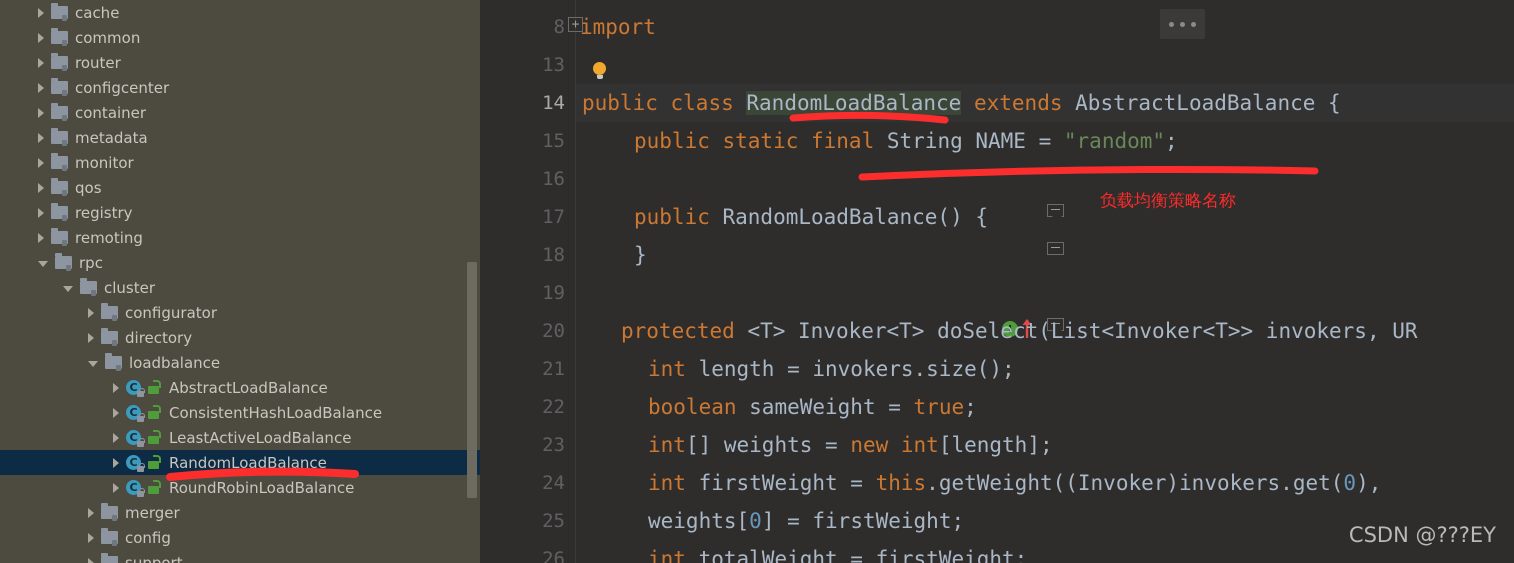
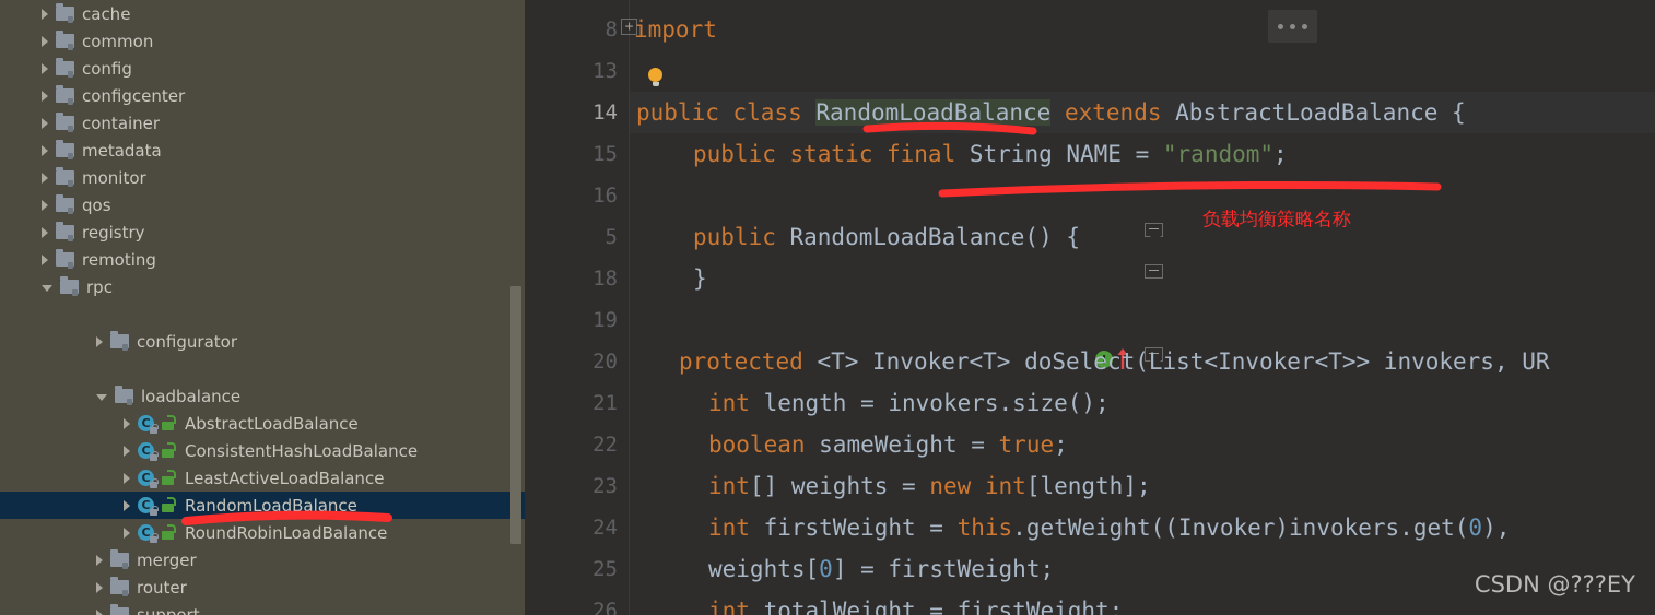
  cache
  common
- router
+ config
  configcenter
  container
  metadata
  monitor
  qos
  registry
  remoting
  rpc
- cluster
  configurator
- directory
  loadbalance
  C
  AbstractLoadBalance
  C
  ConsistentHashLoadBalance
  C
  LeastActiveLoadBalance
  C
  RandomLoadBalance
  C
  RoundRobinLoadBalance
  merger
- config
+ router
  8
  13
  14
  15
  16
- 17
+ 5
  18
  19
  20
  21
  22
  23
  24
  25
  26
  +
  import
  public
  class
  RandomLoadBalance
  extends
  AbstractLoadBalance {
  public static final
  String NAME =
  "random"
  ;
  public
  RandomLoadBalance() {
  }
  I
  protected
  <T> Invoker<T> doSelect(List<Invoker<T>> invokers, UR
  int
  length = invokers.size();
  boolean
  sameWeight =
  true
  ;
  int
  [] weights =
  new int
  [length];
  int
  firstWeight =
  this
  .getWeight((Invoker)invokers.get(
  0
  ),
  weights[
  0
  ] = firstWeight;
  int
  totalWeight = firstWeight;
  CSDN @???EY
  负载均衡策略名称
